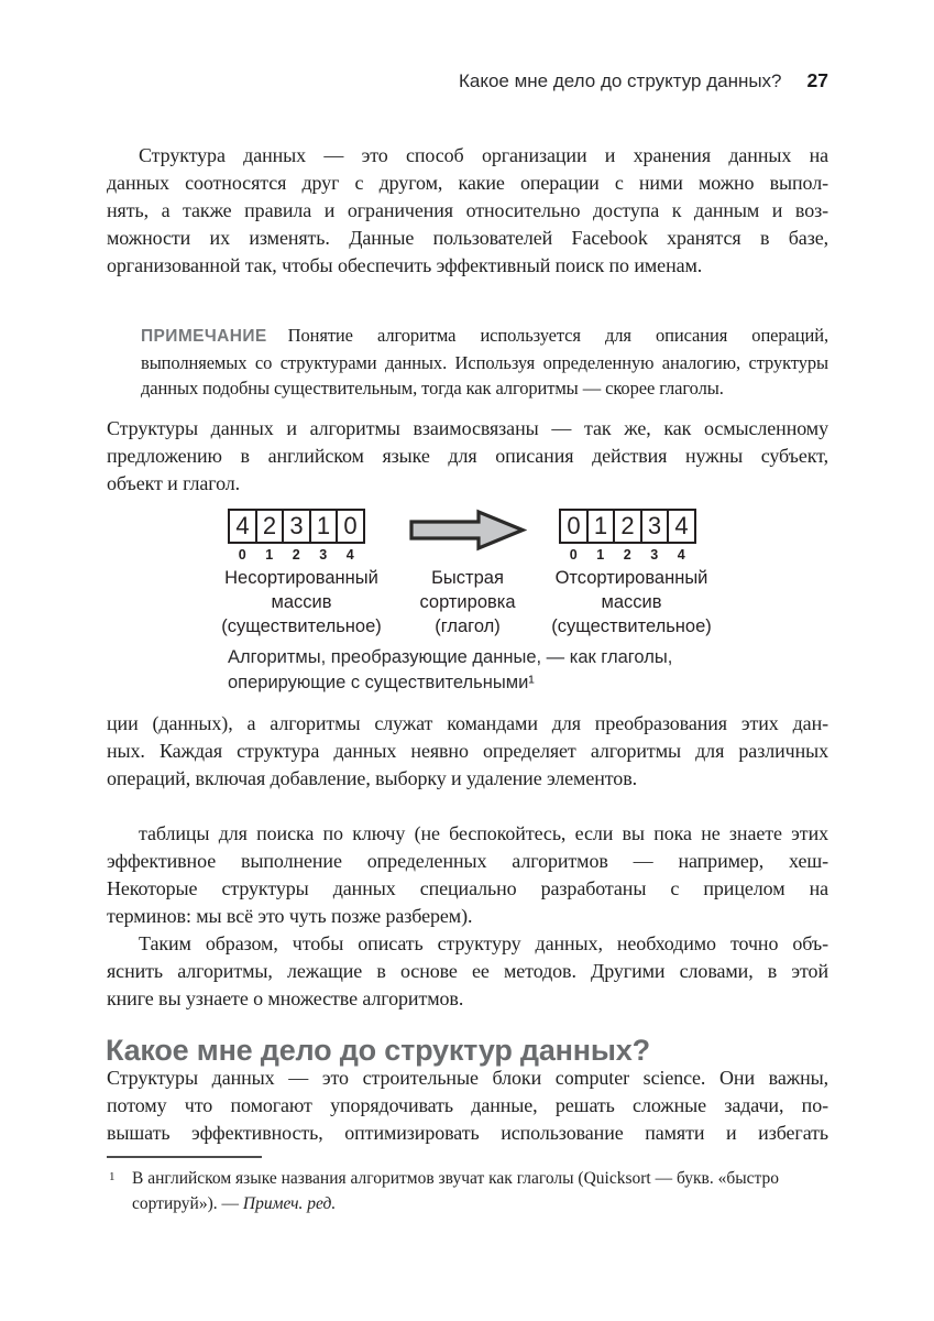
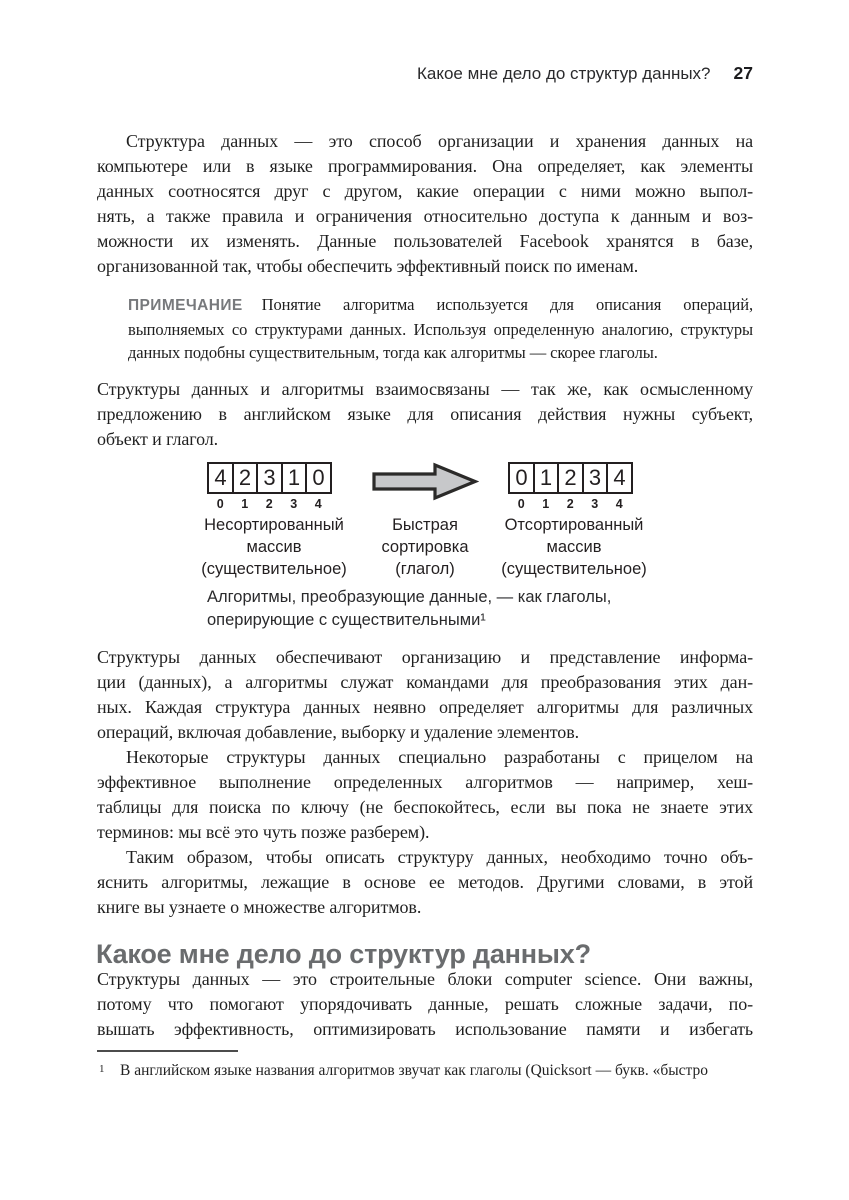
  Какое мне дело до структур данных?
  27
  Структура данных — это способ организации и хранения данных на
+ компьютере или в языке программирования. Она определяет, как элементы
  данных соотносятся друг с другом, какие операции с ними можно выпол-
  нять, а также правила и ограничения относительно доступа к данным и воз-
  можности их изменять. Данные пользователей Facebook хранятся в базе,
  организованной так, чтобы обеспечить эффективный поиск по именам.
  ПРИМЕЧАНИЕ Понятие алгоритма используется для описания операций, выполняемых со структурами данных. Используя определенную аналогию, структуры данных подобны существительным, тогда как алгоритмы — скорее глаголы.
  Структуры данных и алгоритмы взаимосвязаны — так же, как осмысленному
  предложению в английском языке для описания действия нужны субъект,
  объект и глагол.
  4
  2
  3
  1
  0
  0
  1
  2
  3
  4
  0
  1
  2
  3
  4
  0
  1
  2
  3
  4
  Несортированный
  массив
  (существительное)
  Быстрая
  сортировка
  (глагол)
  Отсортированный
  массив
  (существительное)
  Алгоритмы, преобразующие данные, — как глаголы,
  оперирующие с существительными¹
+ Структуры данных обеспечивают организацию и представление информа-
  ции (данных), а алгоритмы служат командами для преобразования этих дан-
  ных. Каждая структура данных неявно определяет алгоритмы для различных
  операций, включая добавление, выборку и удаление элементов.
- таблицы для поиска по ключу (не беспокойтесь, если вы пока не знаете этих
+ Некоторые структуры данных специально разработаны с прицелом на
  эффективное выполнение определенных алгоритмов — например, хеш-
- Некоторые структуры данных специально разработаны с прицелом на
+ таблицы для поиска по ключу (не беспокойтесь, если вы пока не знаете этих
  терминов: мы всё это чуть позже разберем).
  Таким образом, чтобы описать структуру данных, необходимо точно объ-
  яснить алгоритмы, лежащие в основе ее методов. Другими словами, в этой
  книге вы узнаете о множестве алгоритмов.
  Какое мне дело до структур данных?
  Структуры данных — это строительные блоки computer science. Они важны,
  потому что помогают упорядочивать данные, решать сложные задачи, по-
  вышать эффективность, оптимизировать использование памяти и избегать
  1
  В английском языке названия алгоритмов звучат как глаголы (Quicksort — букв. «быстро
- сортируй»). — Примеч. ред.
